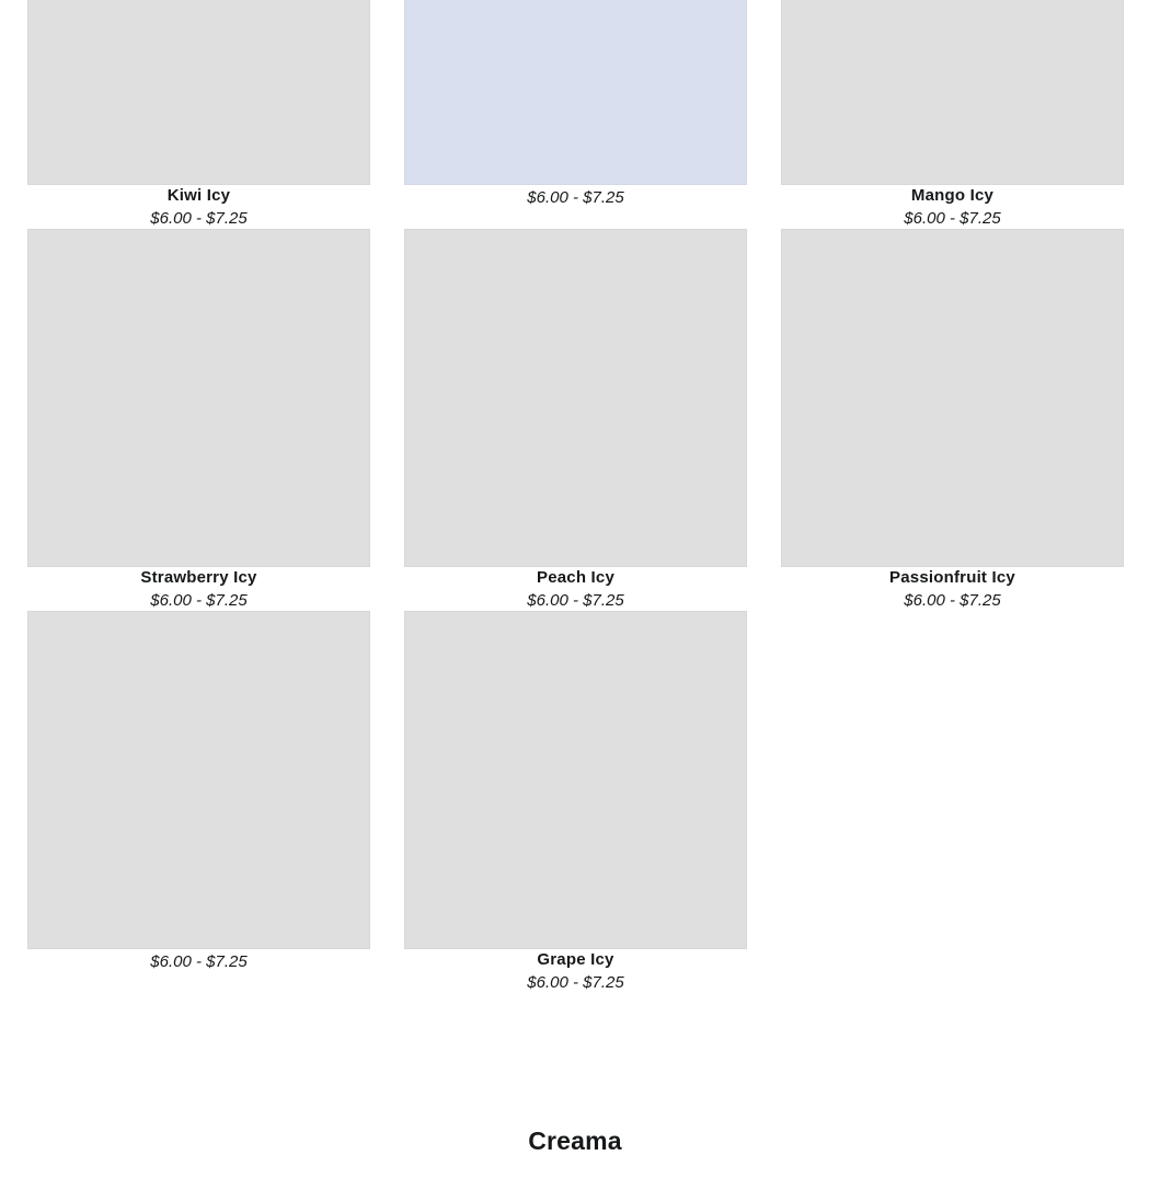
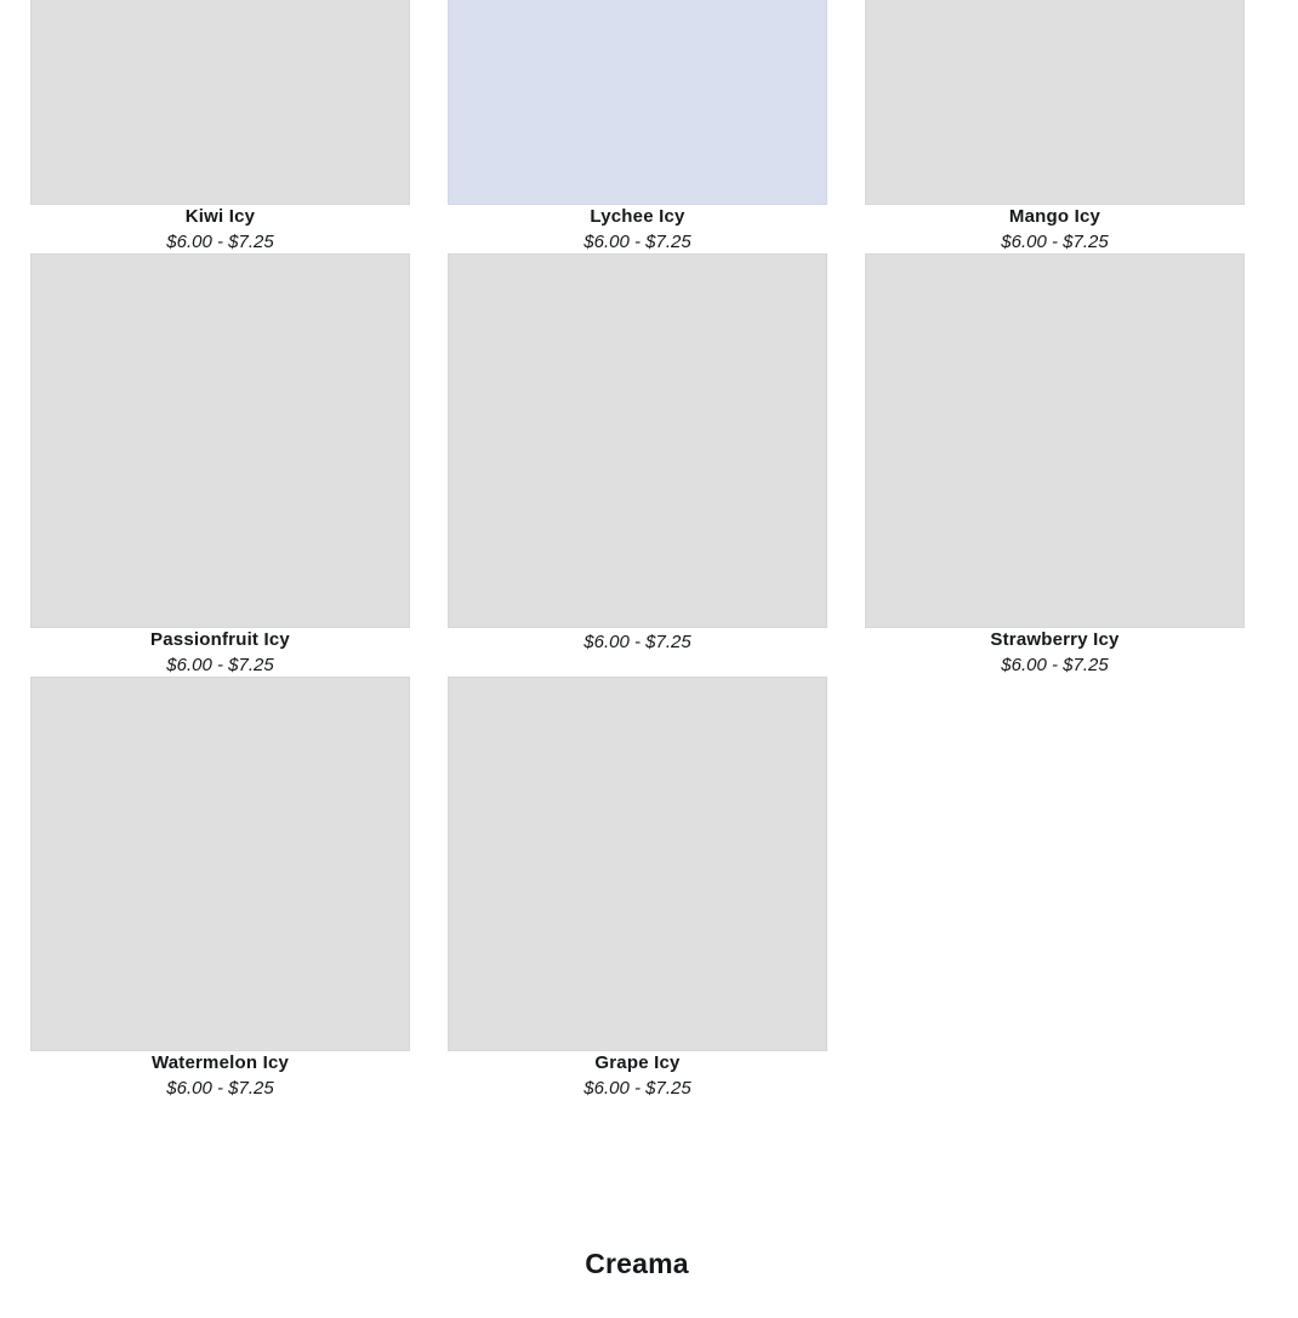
  Kiwi Icy
  $6.00 - $7.25
+ Lychee Icy
  $6.00 - $7.25
  Mango Icy
  $6.00 - $7.25
- Strawberry Icy
+ Passionfruit Icy
  $6.00 - $7.25
- Peach Icy
  $6.00 - $7.25
- Passionfruit Icy
+ Strawberry Icy
  $6.00 - $7.25
+ Watermelon Icy
  $6.00 - $7.25
  Grape Icy
  $6.00 - $7.25
  Creama
